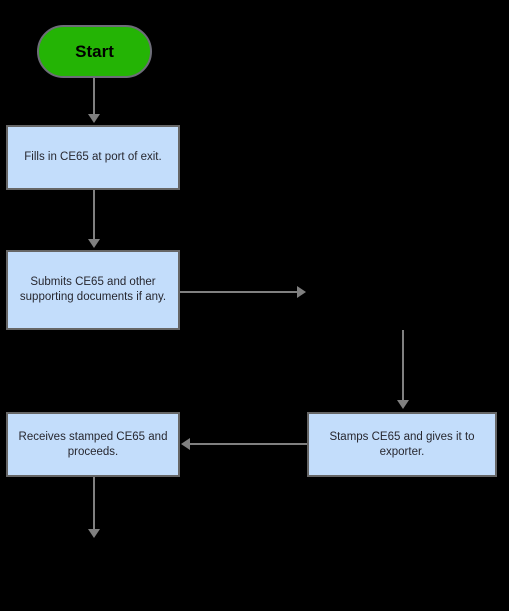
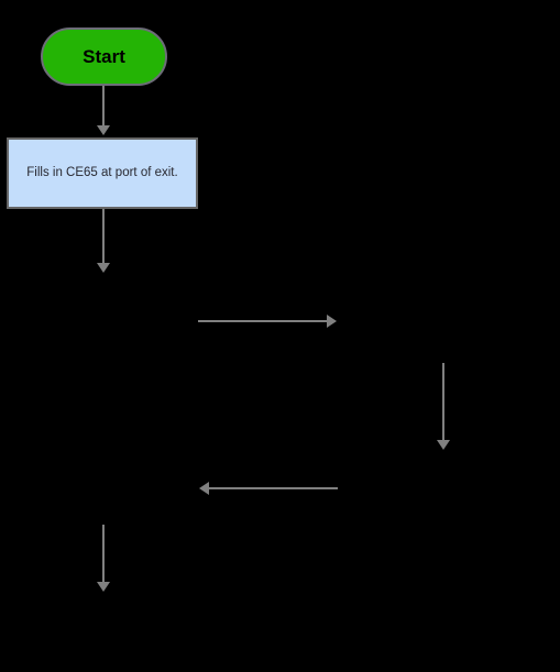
  Start
  Fills in CE65 at port of exit.
- Submits CE65 and other supporting documents if any.
- Stamps CE65 and gives it to exporter.
- Receives stamped CE65 and proceeds.
